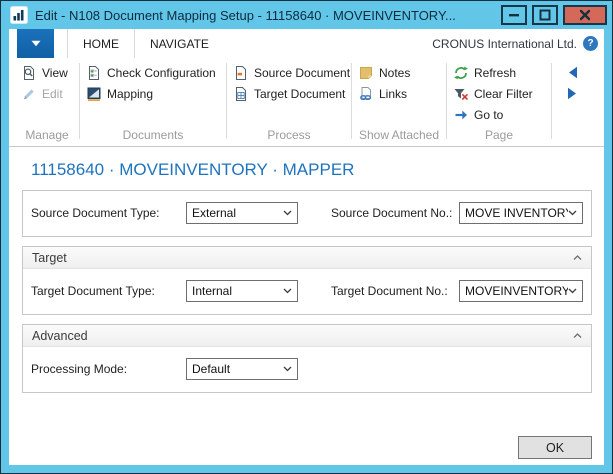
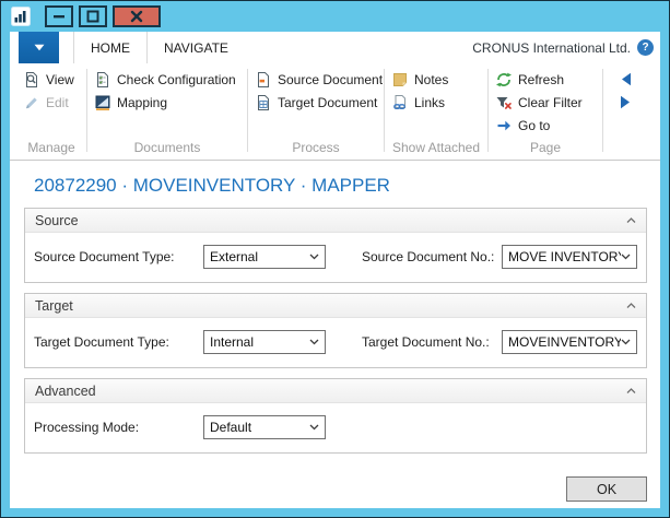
- Edit - N108 Document Mapping Setup - 11158640 · MOVEINVENTORY...
  HOME
  NAVIGATE
  CRONUS International Ltd.
  ?
  View
  Edit
  Manage
  Check Configuration
  Mapping
  Documents
  Source Document
  Target Document
  Process
  Notes
  Links
  Show Attached
  Refresh
  Clear Filter
  Go to
  Page
- 11158640 · MOVEINVENTORY · MAPPER
+ 20872290 · MOVEINVENTORY · MAPPER
+ Source
  Source Document Type:
  External
  Source Document No.:
  MOVE INVENTOR
  Target
  Target Document Type:
  Internal
  Target Document No.:
  MOVEINVENTORY
  Advanced
  Processing Mode:
  Default
  OK
